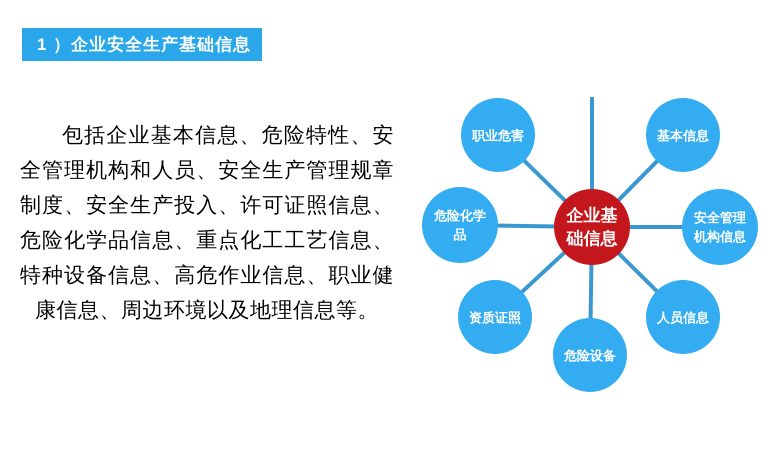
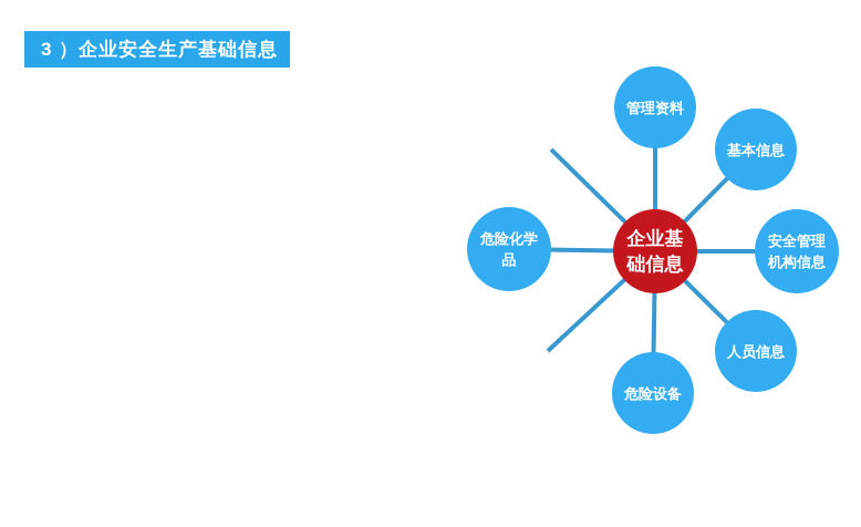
- 1 ）企业安全生产基础信息
+ 3 ）企业安全生产基础信息
- 包括企业基本信息、危险特性、安全管理机构和人员、安全生产管理规章制度、安全生产投入、许可证照信息、危险化学品信息、重点化工工艺信息、特种设备信息、高危作业信息、职业健康信息、周边环境以及地理信息等。
  企业基
  础信息
+ 管理资料
  基本信息
  安全管理
  机构信息
  人员信息
  危险设备
- 资质证照
  危险化学
  品
- 职业危害
